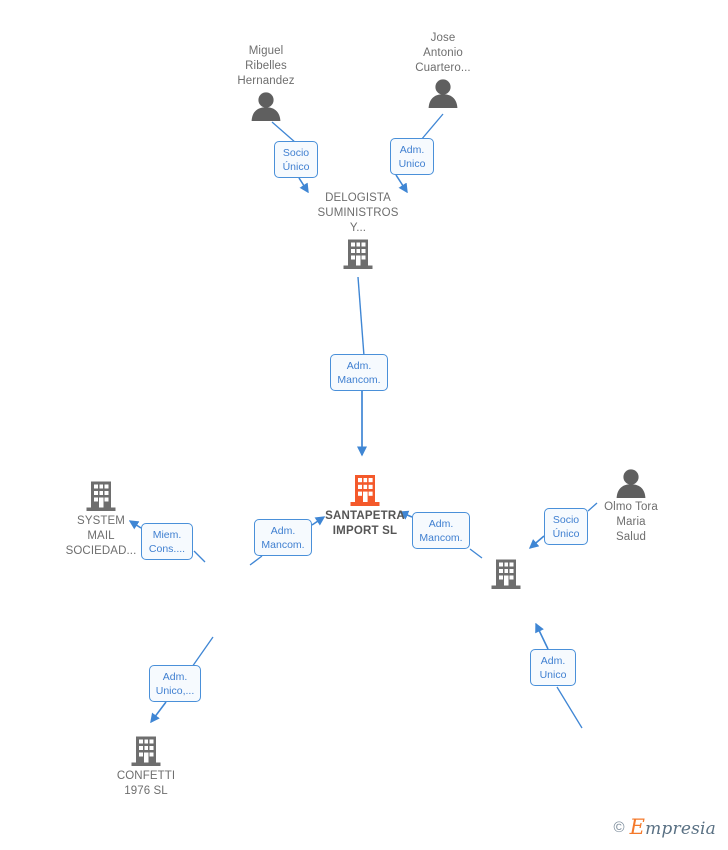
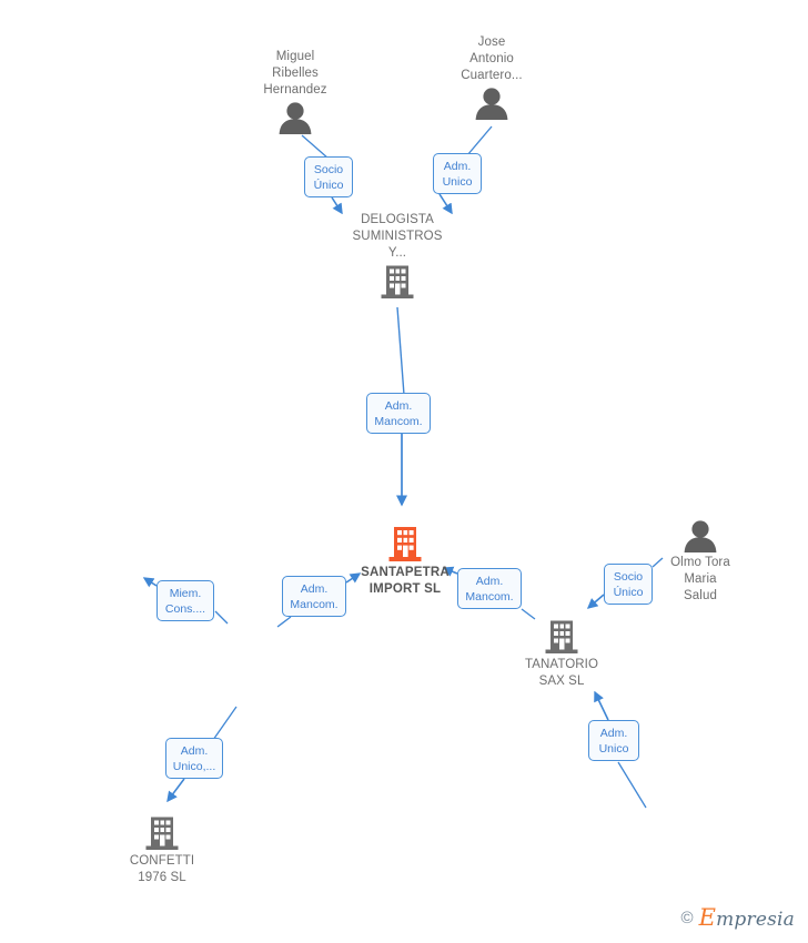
  Miguel
  Ribelles
  Hernandez
  Jose
  Antonio
  Cuartero...
  DELOGISTA
  SUMINISTROS
  Y...
  SANTAPETRA
  IMPORT SL
- SYSTEM
- MAIL
- SOCIEDAD...
  CONFETTI
  1976 SL
+ TANATORIO
+ SAX SL
  Olmo Tora
  Maria
  Salud
  Socio
  Único
  Adm.
  Unico
  Adm.
  Mancom.
  Miem.
  Cons....
  Adm.
  Mancom.
  Adm.
  Mancom.
  Socio
  Único
  Adm.
  Unico,...
  Adm.
  Unico
  ©
  Empresia
